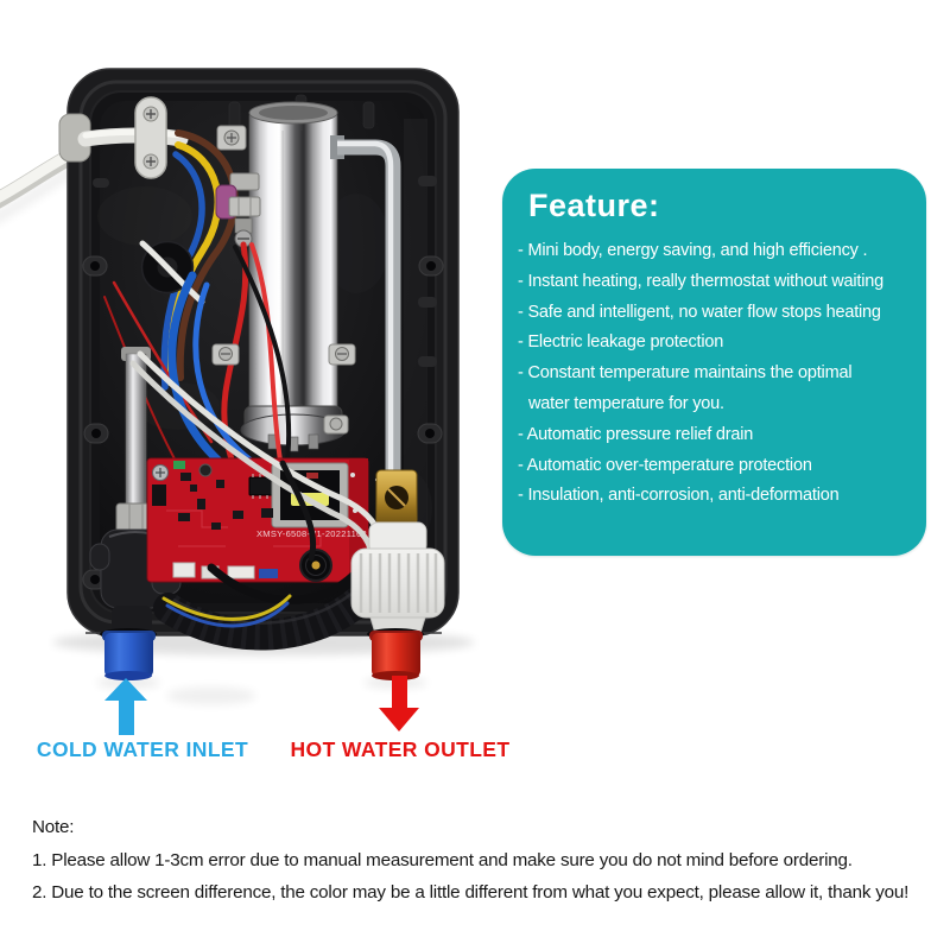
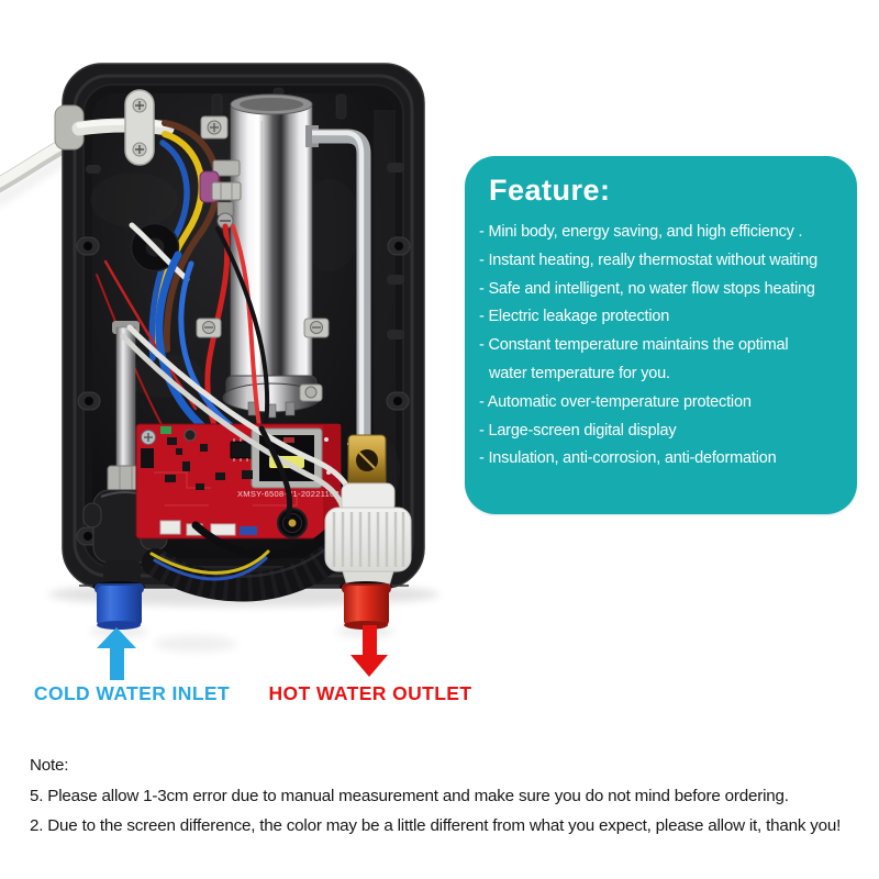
  XMSY-6508-1-202211
  Feature:
  - Mini body, energy saving, and high efficiency .
  - Instant heating, really thermostat without waiting
  - Safe and intelligent, no water flow stops heating
  - Electric leakage protection
  - Constant temperature maintains the optimal
  water temperature for you.
- - Automatic pressure relief drain
  - Automatic over-temperature protection
+ - Large-screen digital display
  - Insulation, anti-corrosion, anti-deformation
  COLD WATER INLET
  HOT WATER OUTLET
  Note:
- 1. Please allow 1-3cm error due to manual measurement and make sure you do not mind before ordering.
+ 5. Please allow 1-3cm error due to manual measurement and make sure you do not mind before ordering.
  2. Due to the screen difference, the color may be a little different from what you expect, please allow it, thank you!
